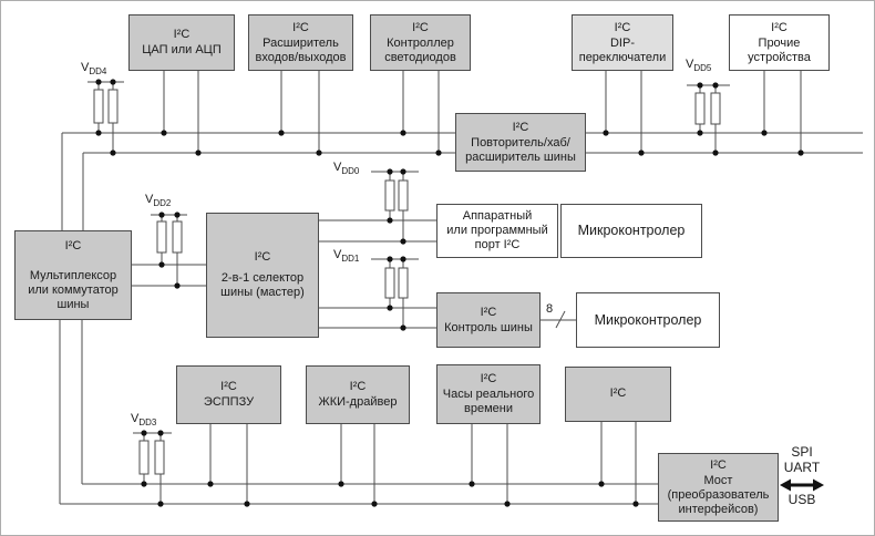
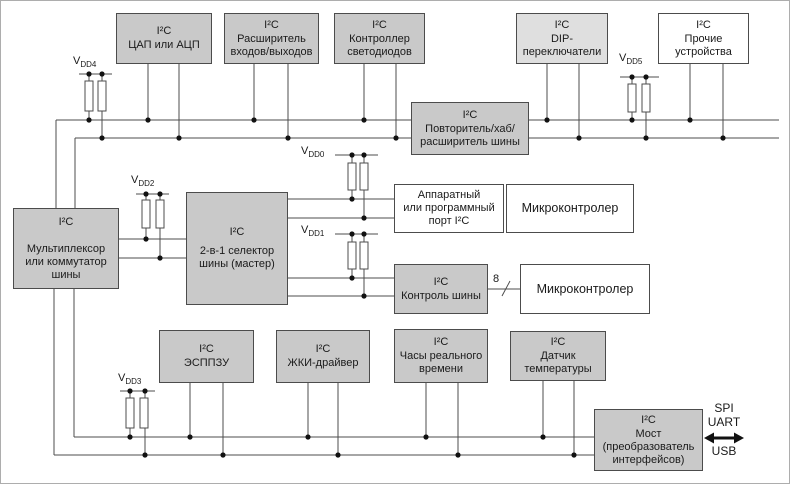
  I²C
  ЦАП или АЦП
  I²C
  Расширитель
  входов/выходов
  I²C
  Контроллер
  светодиодов
  I²C
  DIP-
  переключатели
  I²C
  Прочие
  устройства
  I²C
  Повторитель/хаб/
  расширитель шины
  I²C
  Мультиплексор
  или коммутатор
  шины
  I²C
  2-в-1 селектор
  шины (мастер)
  Аппаратный
  или программный
  порт I²C
  Микроконтролер
  I²C
  Контроль шины
  Микроконтролер
  I²C
  ЭСППЗУ
  I²C
  ЖКИ-драйвер
  I²C
  Часы реального
  времени
  I²C
+ Датчик
+ температуры
  I²C
  Мост
  (преобразователь
  интерфейсов)
  VDD4
  VDD5
  VDD2
  VDD0
  VDD1
  VDD3
  8
  SPI
  UART
  USB
